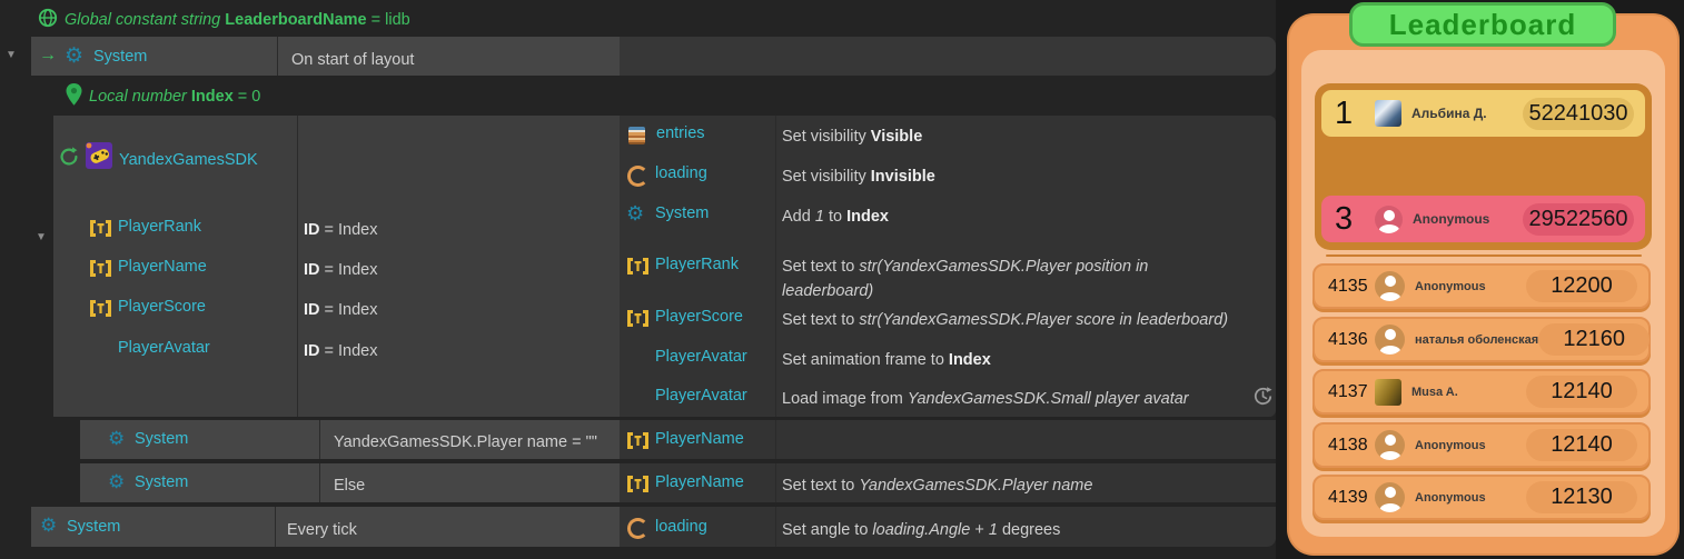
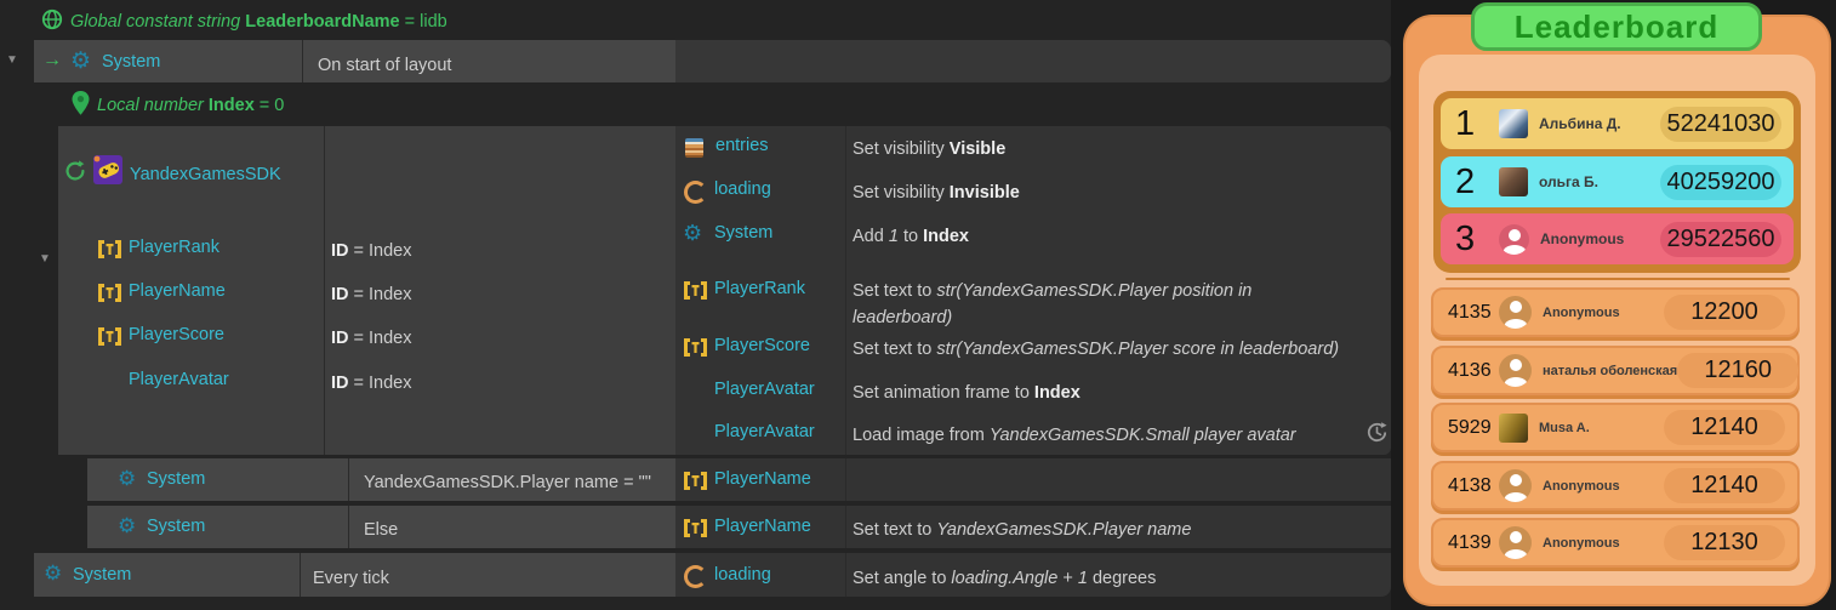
  Global constant string LeaderboardName = lidb
  ▼
  →
  ⚙
  System
  On start of layout
  Local number Index = 0
  ▼
  YandexGamesSDK
  PlayerRank
  ID = Index
  PlayerName
  ID = Index
  PlayerScore
  ID = Index
  PlayerAvatar
  ID = Index
  entries
  Set visibility Visible
  loading
  Set visibility Invisible
  ⚙
  System
  Add 1 to Index
  PlayerRank
  Set text to str(YandexGamesSDK.Player position in leaderboard)
  PlayerScore
  Set text to str(YandexGamesSDK.Player score in leaderboard)
  PlayerAvatar
  Set animation frame to Index
  PlayerAvatar
  Load image from YandexGamesSDK.Small player avatar
  ⚙
  System
  YandexGamesSDK.Player name = ""
  PlayerName
  ⚙
  System
  Else
  PlayerName
  Set text to YandexGamesSDK.Player name
  ⚙
  System
  Every tick
  loading
  Set angle to loading.Angle + 1 degrees
  Leaderboard
  1
  Альбина Д.
  52241030
+ 2
+ ольга Б.
+ 40259200
  3
  Anonymous
  29522560
  4135
  Anonymous
  12200
  4136
  наталья оболенская
  12160
- 4137
+ 5929
  Musa A.
  12140
  4138
  Anonymous
  12140
  4139
  Anonymous
  12130
